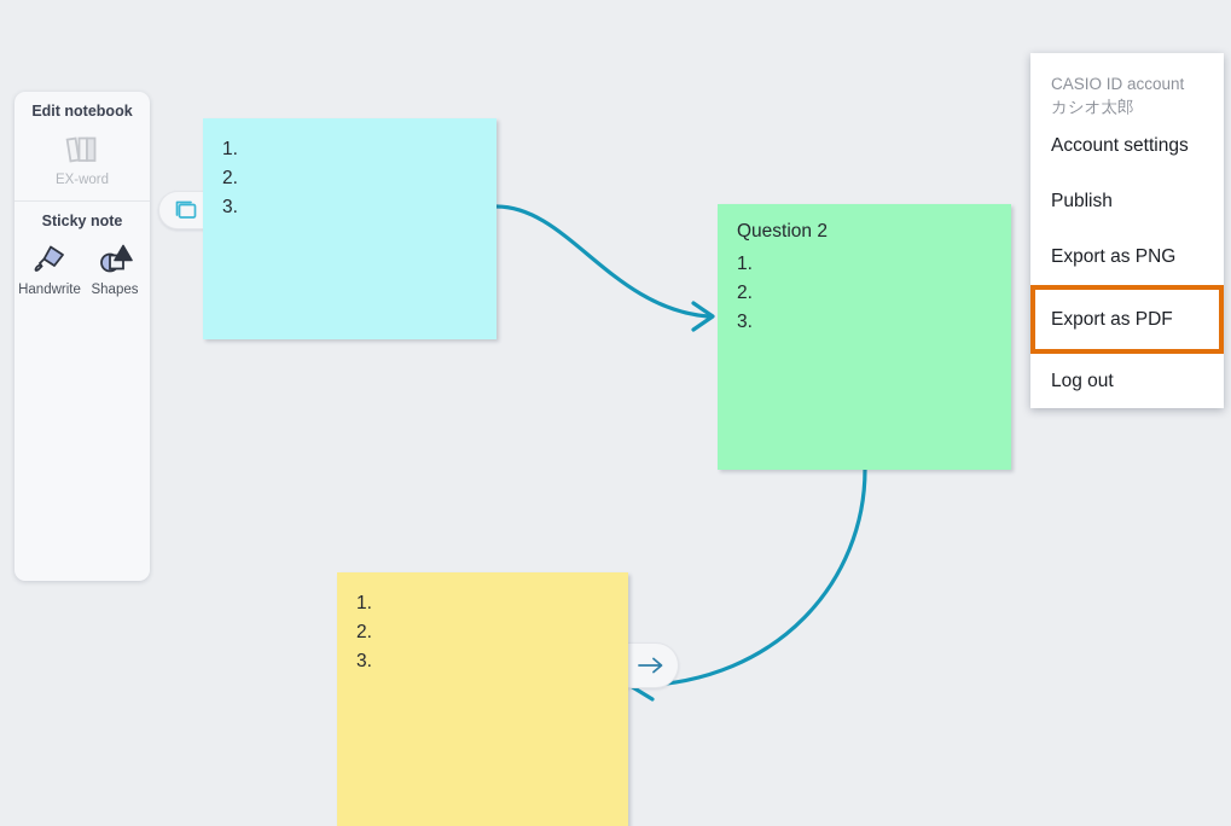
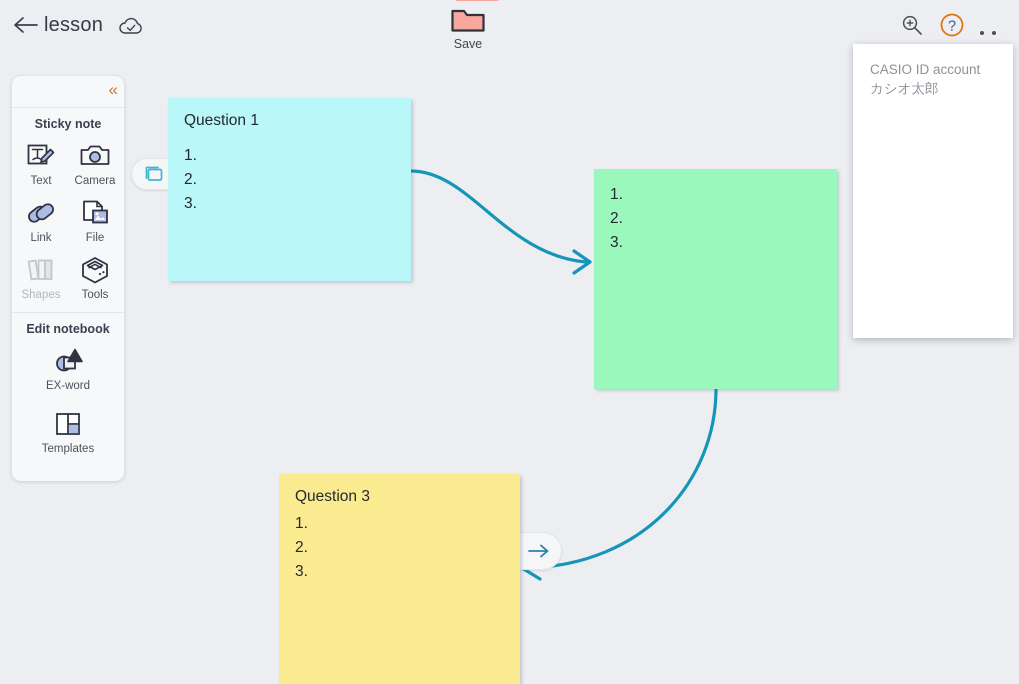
+ lesson
+ Save
+ ?
+ Question 1
  1.
  2.
  3.
- Question 2
  1.
  2.
  3.
+ Question 3
  1.
  2.
  3.
+ «
- Edit notebook
+ Sticky note
+ Text
+ Camera
+ Link
+ File
- EX-word
+ Shapes
+ Tools
- Sticky note
+ Edit notebook
- Handwrite
- Shapes
+ EX-word
+ Templates
  CASIO ID account
  カシオ太郎
- Account settings
- Publish
- Export as PNG
- Export as PDF
- Log out
